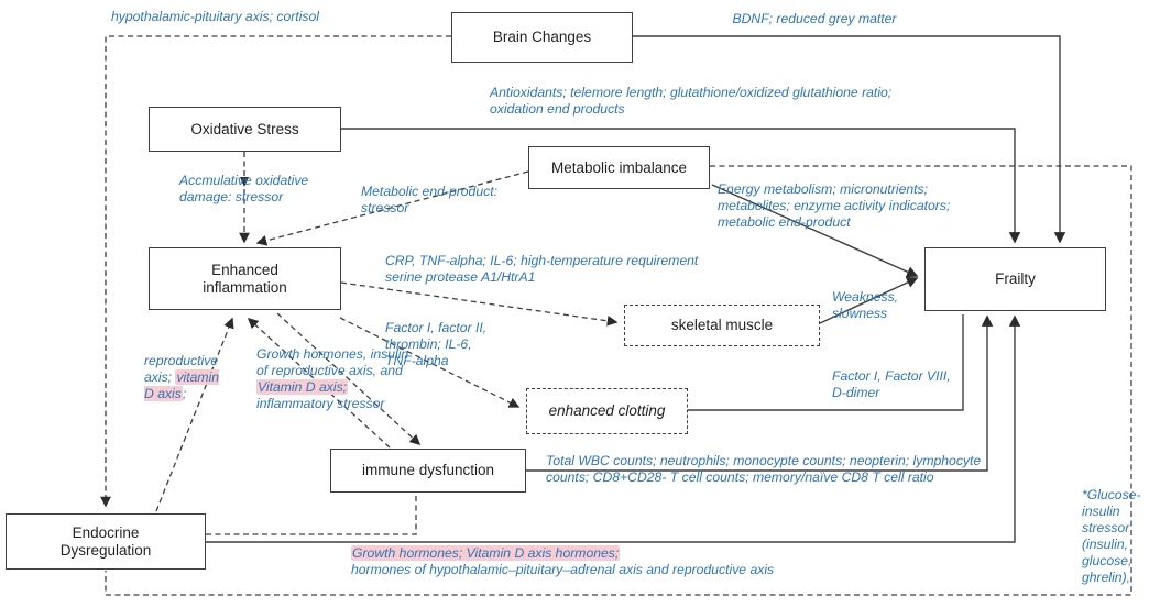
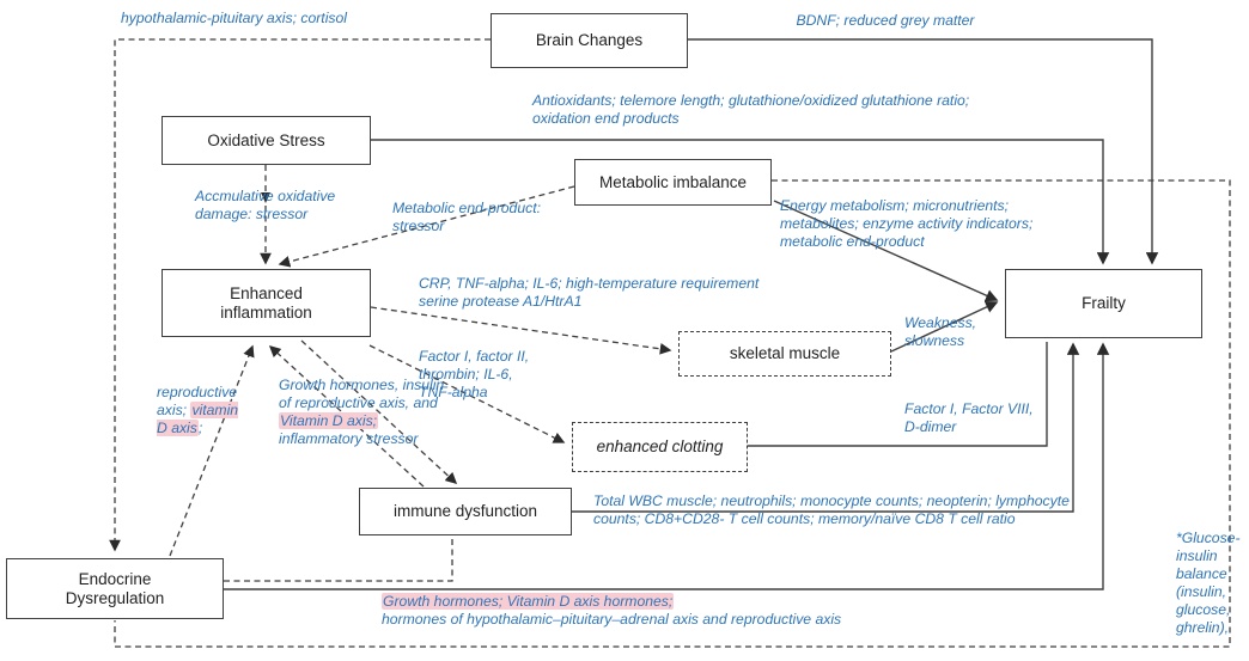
  Brain Changes
  Oxidative Stress
  Metabolic imbalance
  Enhanced inflammation
  skeletal muscle
  enhanced clotting
  immune dysfunction
  Endocrine Dysregulation
  Frailty
  hypothalamic-pituitary axis; cortisol
  BDNF; reduced grey matter
  Antioxidants; telemore length; glutathione/oxidized glutathione ratio; oxidation end products
  Accmulative oxidative damage: stressor
  Metabolic end-product: stressor
  Energy metabolism; micronutrients; metabolites; enzyme activity indicators; metabolic end-product
  CRP, TNF-alpha; IL-6; high-temperature requirement serine protease A1/HtrA1
  Weakness, slowness
  reproductive axis; vitamin D axis;
  Growth hormones, insulin of reproductive axis, and Vitamin D axis; inflammatory stressor
  Factor I, factor II, thrombin; IL-6, TNF-alpha
  Factor I, Factor VIII, D-dimer
- Total WBC counts; neutrophils; monocypte counts; neopterin; lymphocyte
+ Total WBC muscle; neutrophils; monocypte counts; neopterin; lymphocyte
  counts; CD8+CD28- T cell counts; memory/naïve CD8 T cell ratio
  Growth hormones; Vitamin D axis hormones;
  hormones of hypothalamic–pituitary–adrenal axis and reproductive axis
- *Glucose-insulin stressor (insulin, glucose, ghrelin),
+ *Glucose-insulin balance (insulin, glucose, ghrelin),
